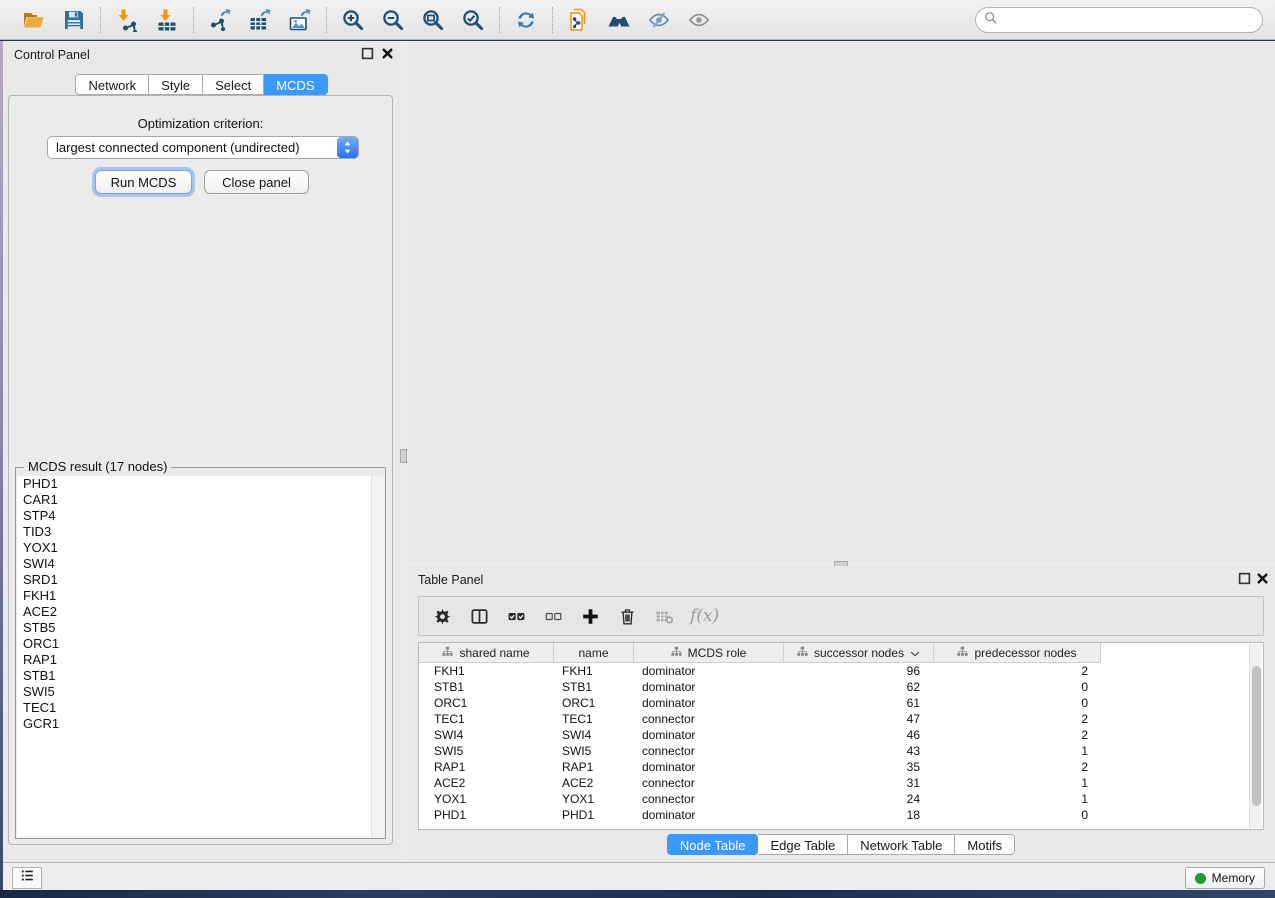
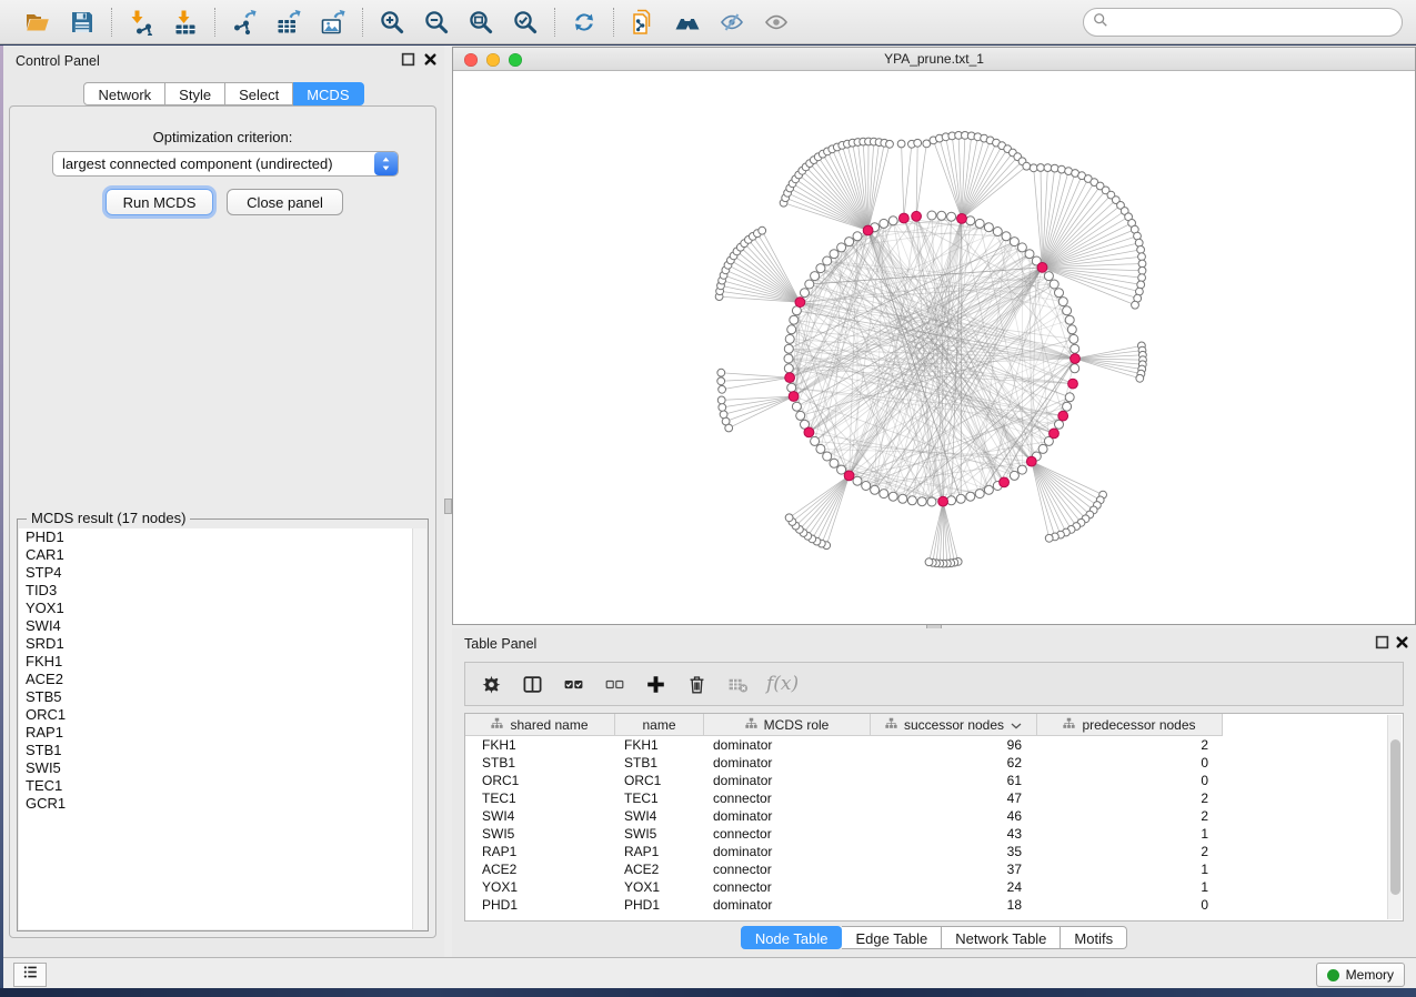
  Control Panel
  Network
  Style
  Select
  MCDS
  Optimization criterion:
  largest connected component (undirected)
  Run MCDS
  Close panel
  MCDS result (17 nodes)
  PHD1
  CAR1
  STP4
  TID3
  YOX1
  SWI4
  SRD1
  FKH1
  ACE2
  STB5
  ORC1
  RAP1
  STB1
  SWI5
  TEC1
  GCR1
+ YPA_prune.txt_1
  Table Panel
  f(x)
  shared name
  name
  MCDS role
  successor nodes
  predecessor nodes
  FKH1
  FKH1
  dominator
  96
  2
  STB1
  STB1
  dominator
  62
  0
  ORC1
  ORC1
  dominator
  61
  0
  TEC1
  TEC1
  connector
  47
  2
  SWI4
  SWI4
  dominator
  46
  2
  SWI5
  SWI5
  connector
  43
  1
  RAP1
  RAP1
  dominator
  35
  2
  ACE2
  ACE2
  connector
- 31
+ 37
  1
  YOX1
  YOX1
  connector
  24
  1
  PHD1
  PHD1
  dominator
  18
  0
  Node Table
  Edge Table
  Network Table
  Motifs
  Memory
